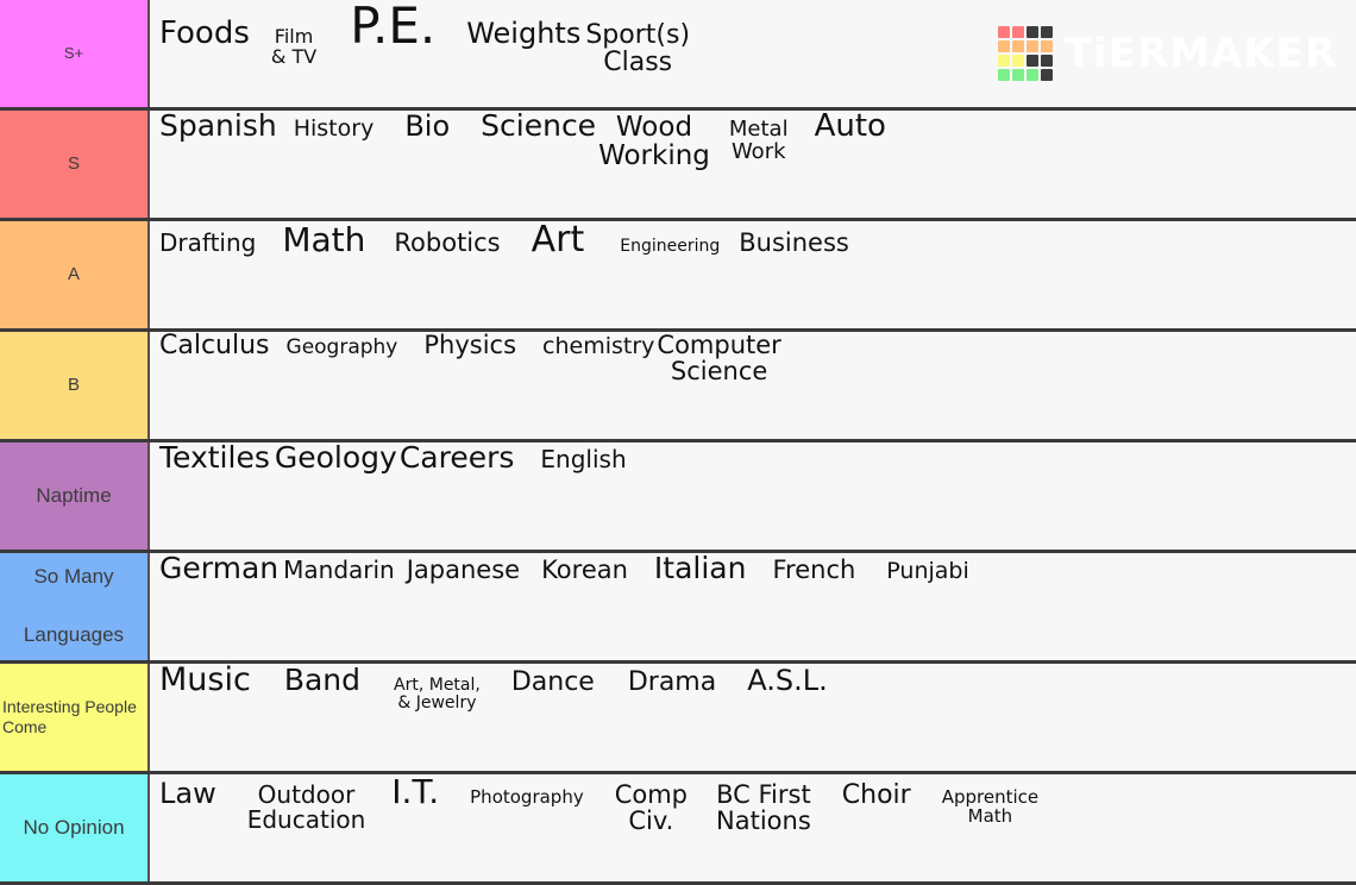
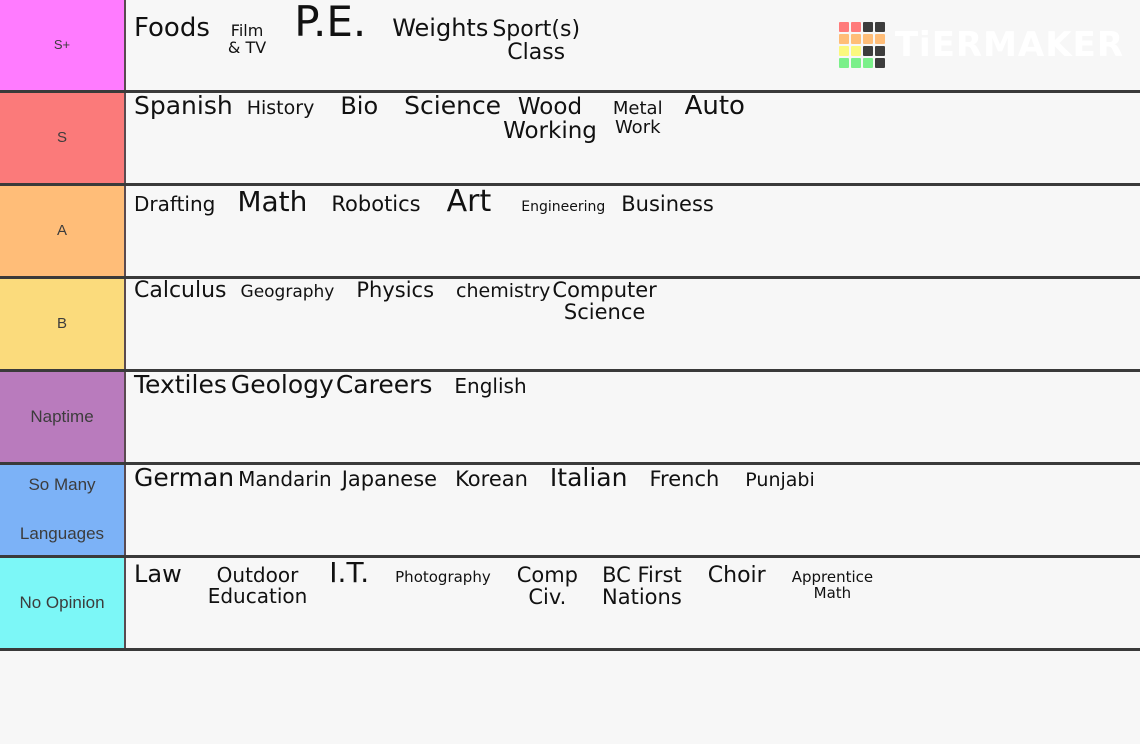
  S+
  Foods
  Film
  & TV
  P.E.
  Weights
  Sport(s)
  Class
  S
  Spanish
  History
  Bio
  Science
  Wood
  Working
  Metal
  Work
  Auto
  A
  Drafting
  Math
  Robotics
  Art
  Engineering
  Business
  B
  Calculus
  Geography
  Physics
  chemistry
  Computer
  Science
  Naptime
  Textiles
  Geology
  Careers
  English
  So Many
  Languages
  German
  Mandarin
  Japanese
  Korean
  Italian
  French
  Punjabi
- Interesting People Come
- Music
- Band
- Art, Metal,
- & Jewelry
- Dance
- Drama
- A.S.L.
  No Opinion
  Law
  Outdoor
  Education
  I.T.
  Photography
  Comp
  Civ.
  BC First
  Nations
  Choir
  Apprentice
  Math
